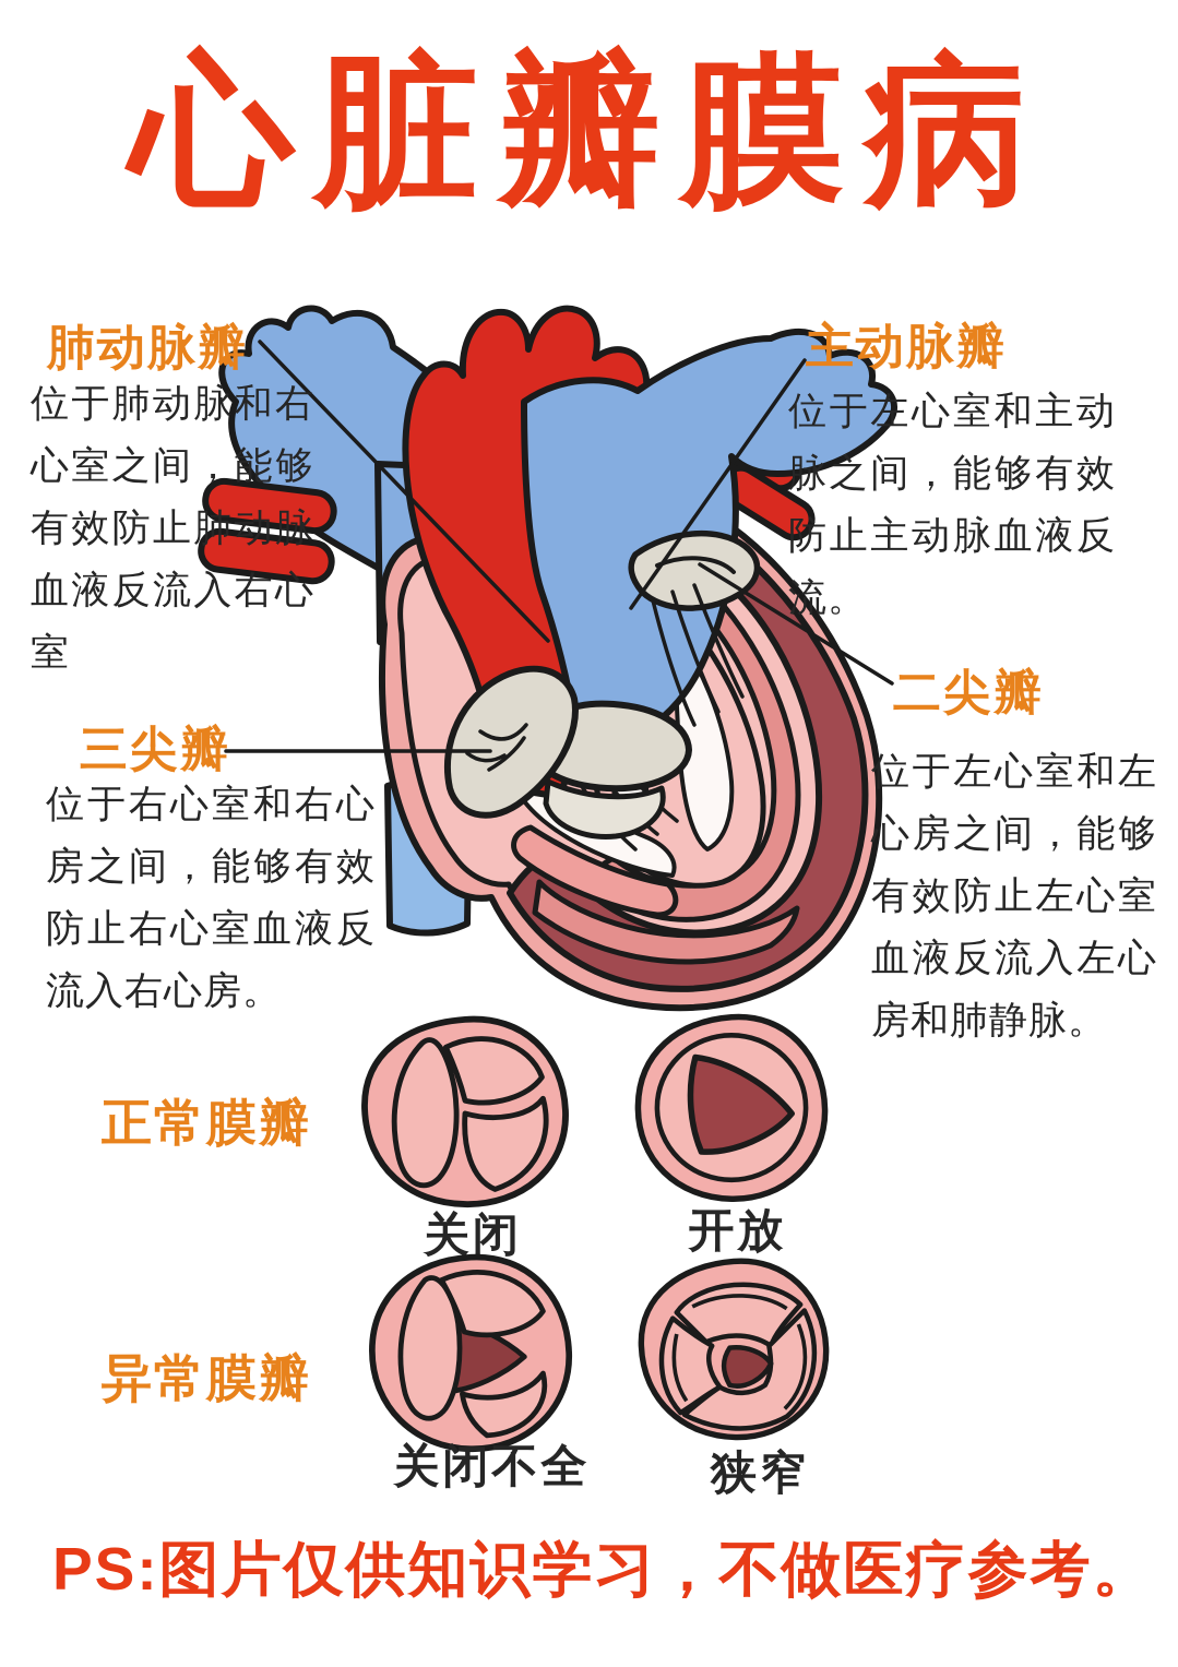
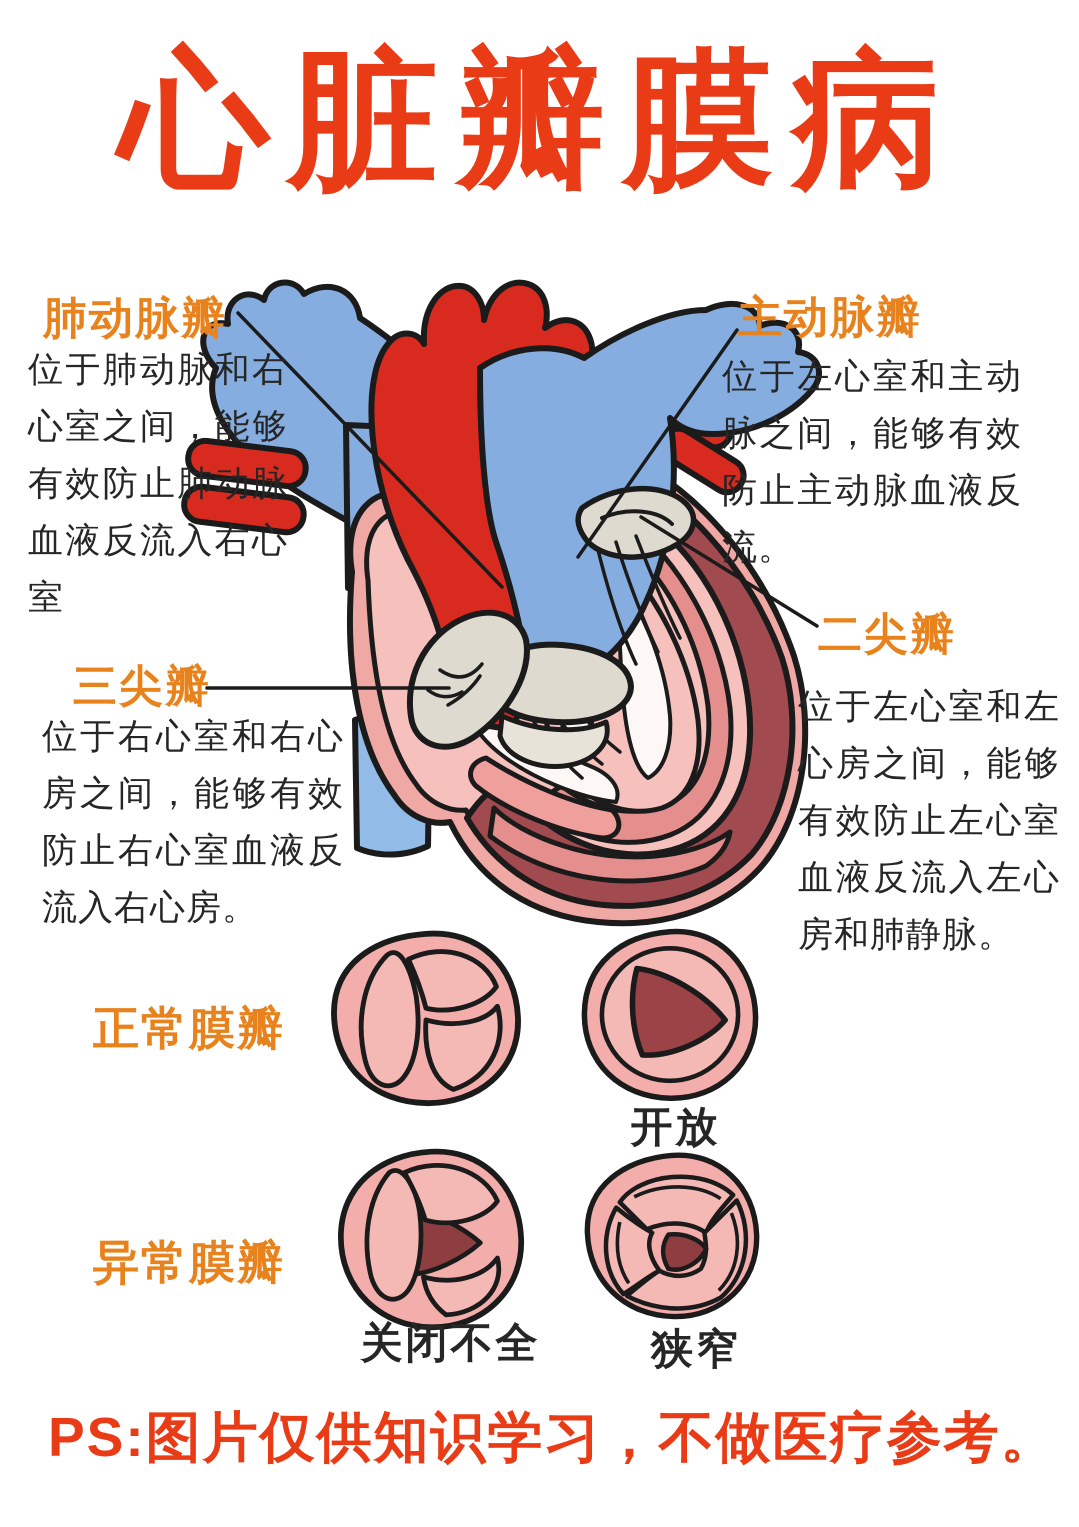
  心脏瓣膜病
  肺动脉瓣
  位于肺动脉和右心室之间，能够有效防止肺动脉血液反流入右心室
  主动脉瓣
  位于左心室和主动脉之间，能够有效防止主动脉血液反流。
  三尖瓣
  位于右心室和右心房之间，能够有效防止右心室血液反流入右心房。
  二尖瓣
  位于左心室和左心房之间，能够有效防止左心室血液反流入左心房和肺静脉。
  正常膜瓣
- 关闭
  开放
  异常膜瓣
  关闭不全
  狭窄
  PS:图片仅供知识学习，不做医疗参考。
